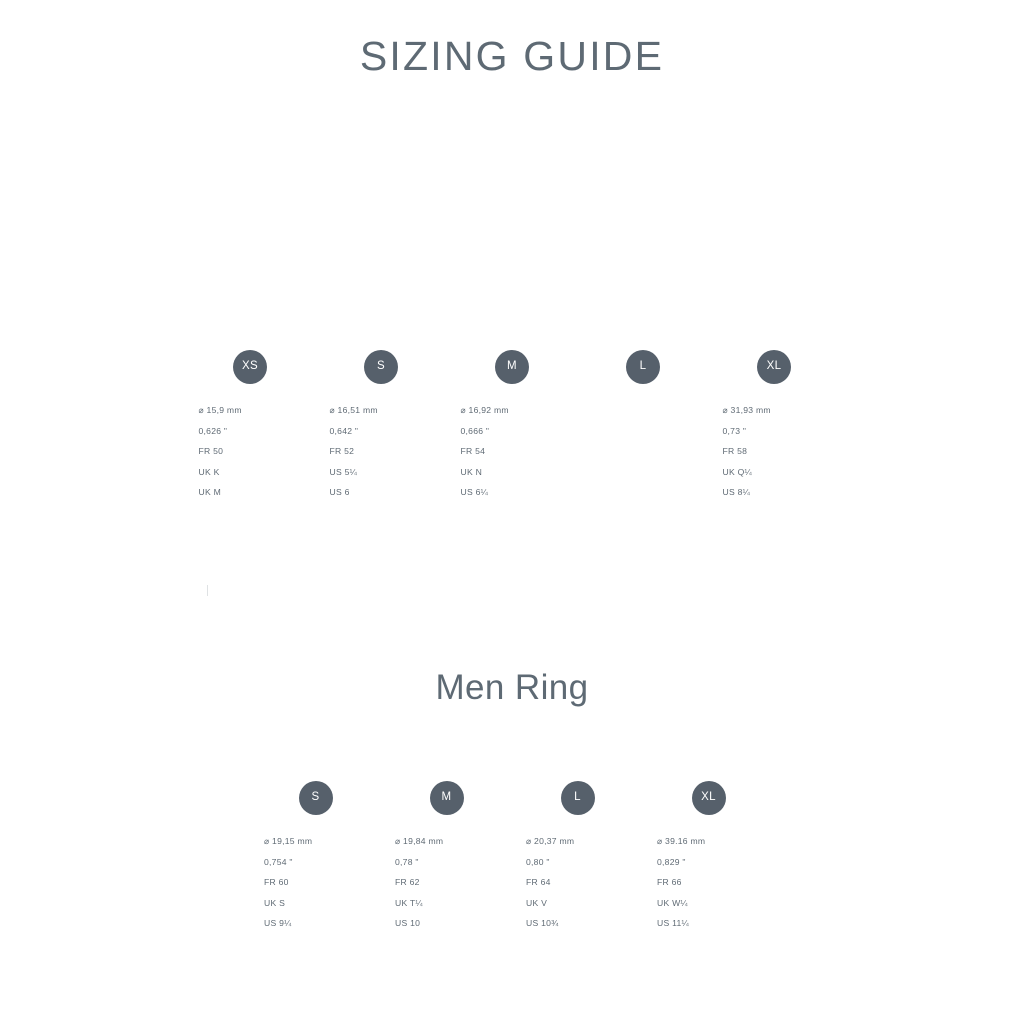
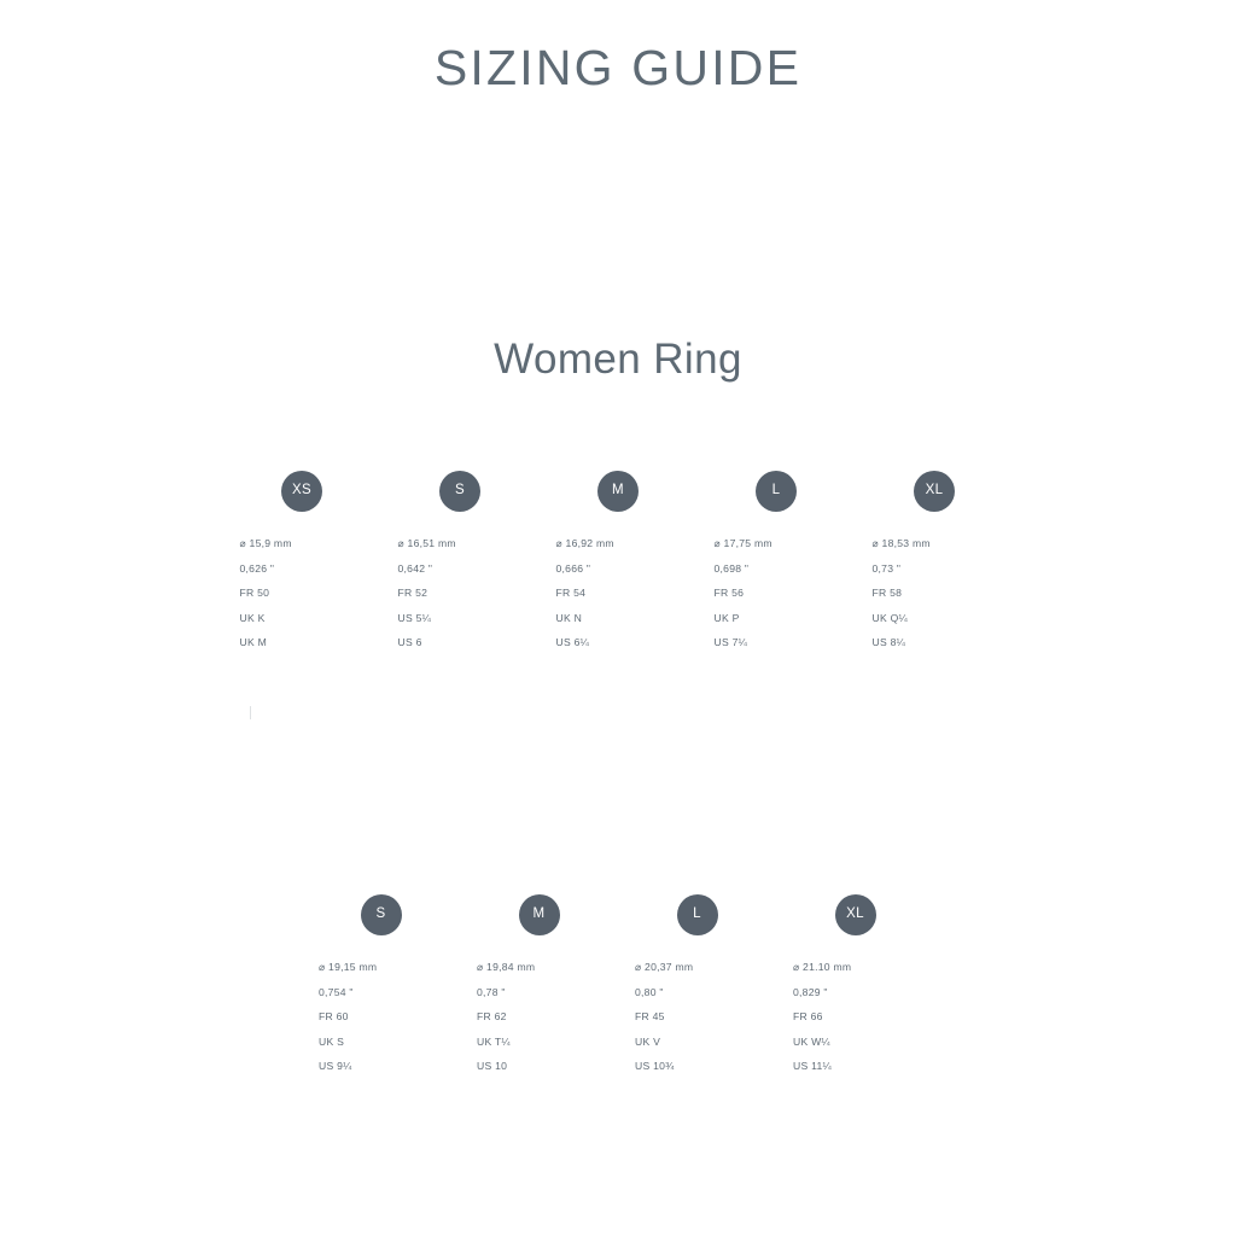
  SIZING GUIDE
+ Women Ring
  XS
  ⌀ 15,9 mm
  0,626 "
  FR 50
  UK K
  UK M
  S
  ⌀ 16,51 mm
  0,642 "
  FR 52
  US 5¼
  US 6
  M
  ⌀ 16,92 mm
  0,666 "
  FR 54
  UK N
  US 6¼
  L
+ ⌀ 17,75 mm
+ 0,698 "
+ FR 56
+ UK P
+ US 7¼
  XL
- ⌀ 31,93 mm
+ ⌀ 18,53 mm
  0,73 "
  FR 58
  UK Q¼
  US 8¼
- Men Ring
  S
  ⌀ 19,15 mm
  0,754 "
  FR 60
  UK S
  US 9¼
  M
  ⌀ 19,84 mm
  0,78 "
  FR 62
  UK T¼
  US 10
  L
  ⌀ 20,37 mm
  0,80 "
- FR 64
+ FR 45
  UK V
  US 10¾
  XL
- ⌀ 39.16 mm
+ ⌀ 21.10 mm
  0,829 "
  FR 66
  UK W¼
  US 11¼
